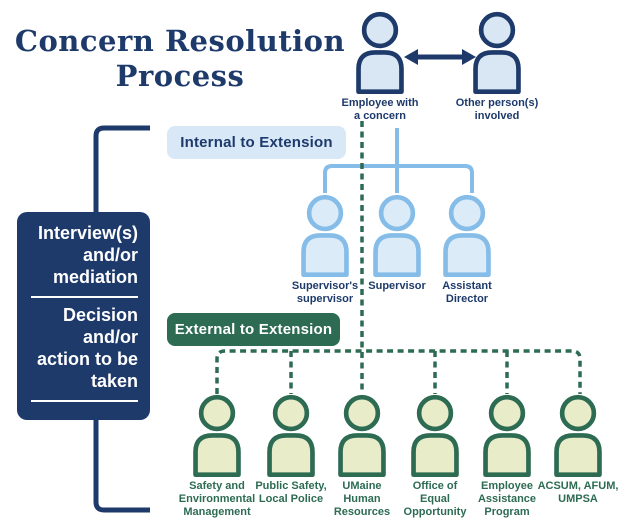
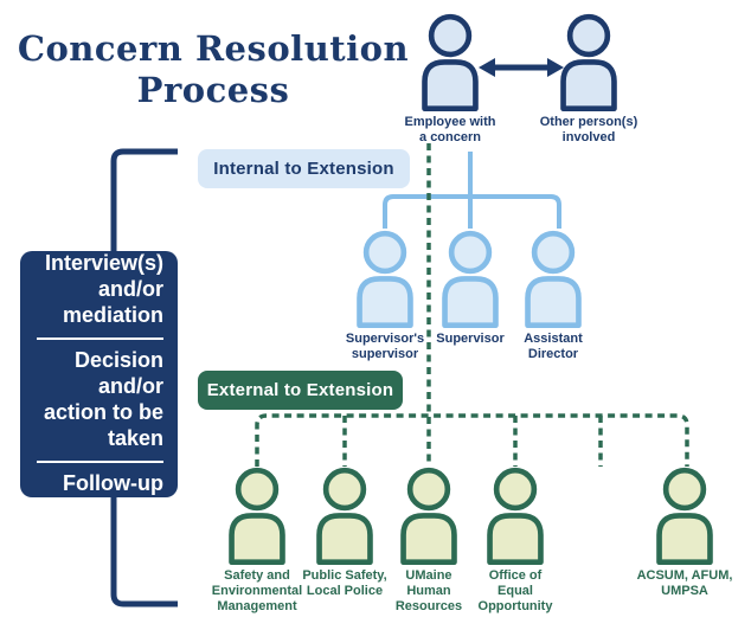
  Concern Resolution
  Process
  Employee with
  a concern
  Other person(s)
  involved
  Internal to Extension
  External to Extension
  Interview(s)
  and/or
  mediation
  Decision
  and/or
  action to be
  taken
+ Follow-up
  Supervisor's
  supervisor
  Supervisor
  Assistant
  Director
  Safety and
  Environmental
  Management
  Public Safety,
  Local Police
  UMaine
  Human
  Resources
  Office of
  Equal
  Opportunity
- Employee
- Assistance
- Program
  ACSUM, AFUM,
  UMPSA
